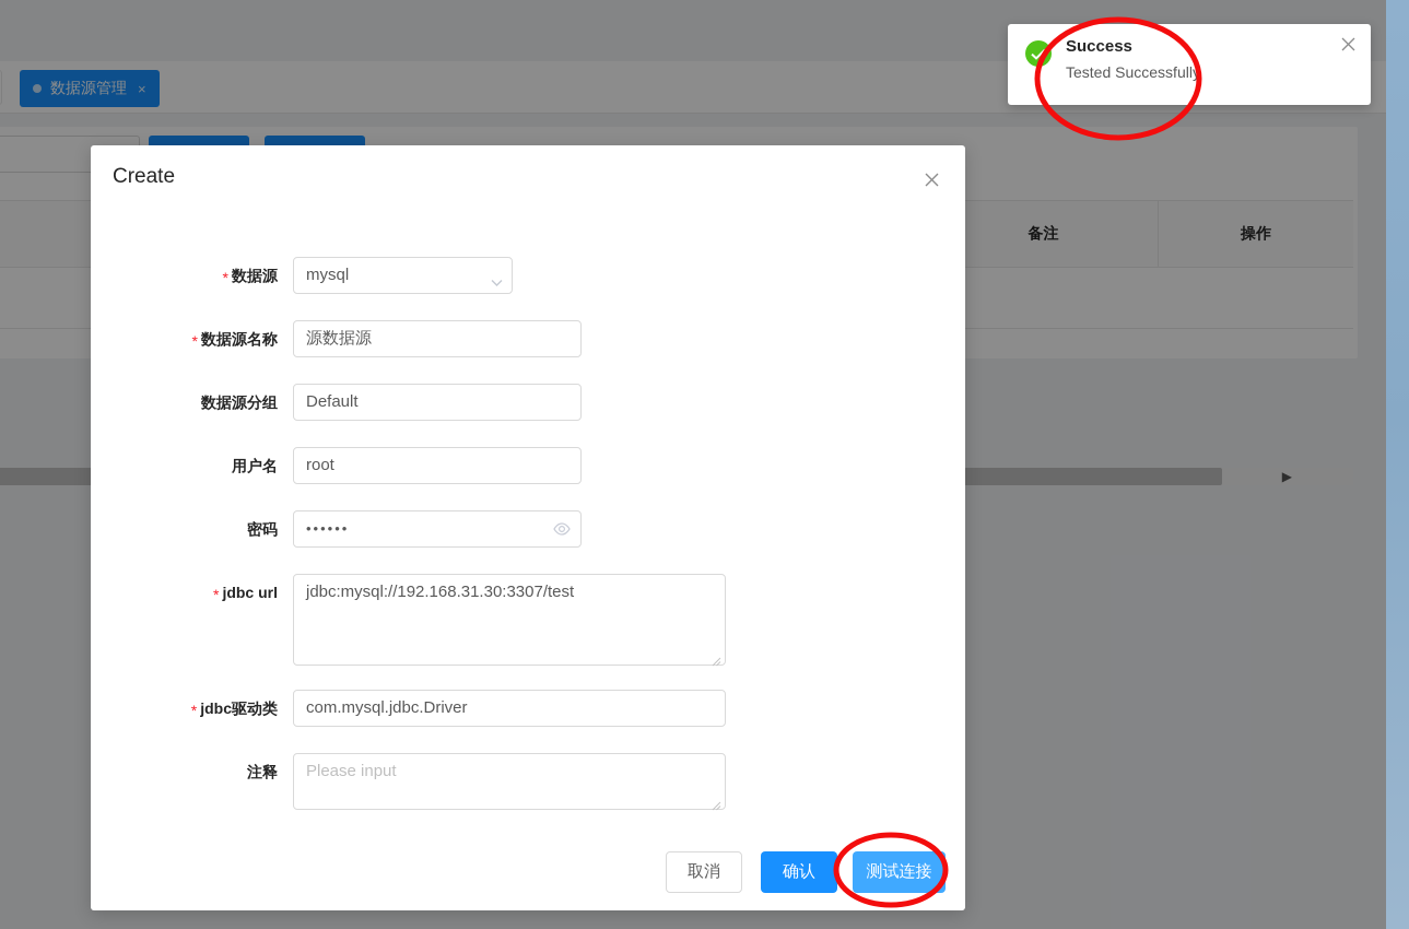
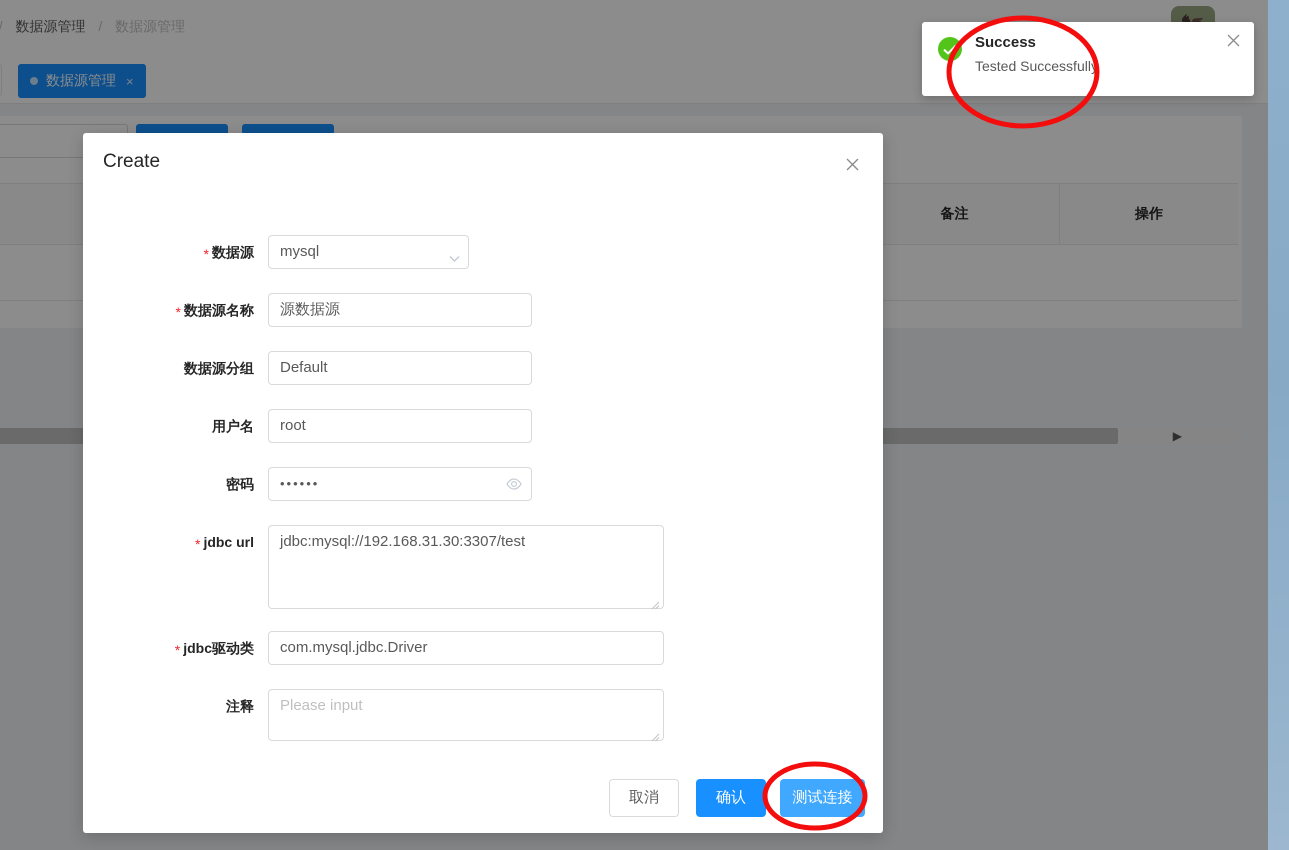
+ / 数据源管理 / 数据源管理
  数据源管理
  ×
  备注
  操作
  ▶
  Create
  * 数据源
  mysql
  * 数据源名称
  源数据源
  数据源分组
  Default
  用户名
  root
  密码
  ••••••
  * jdbc url
  jdbc:mysql://192.168.31.30:3307/test
  * jdbc驱动类
  com.mysql.jdbc.Driver
  注释
  Please input
  取消
  确认
  测试连接
  Success
  Tested Successfull
